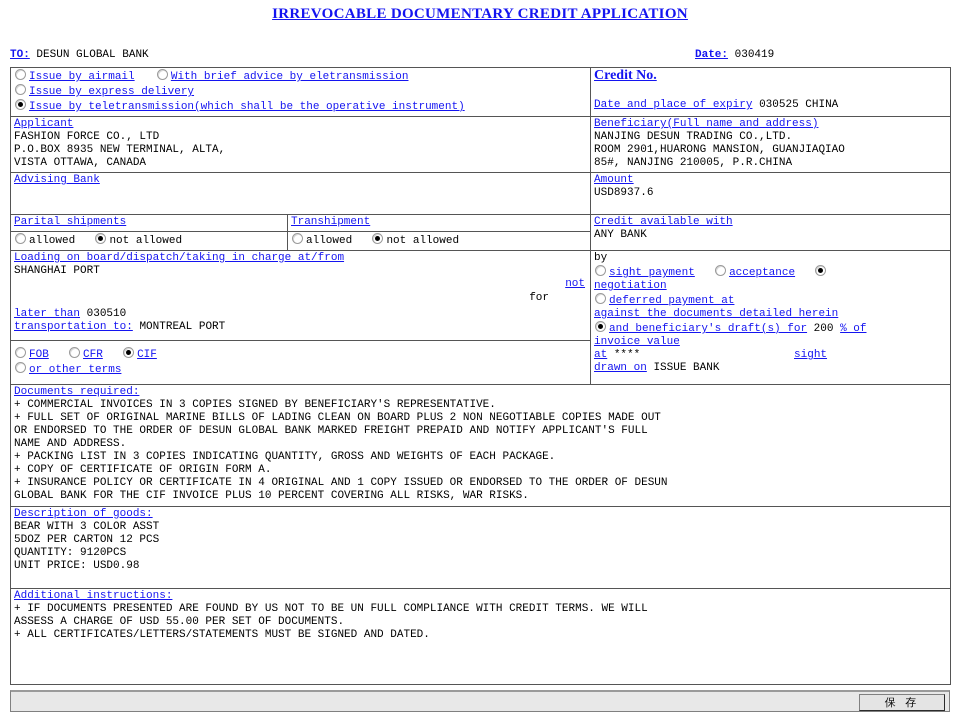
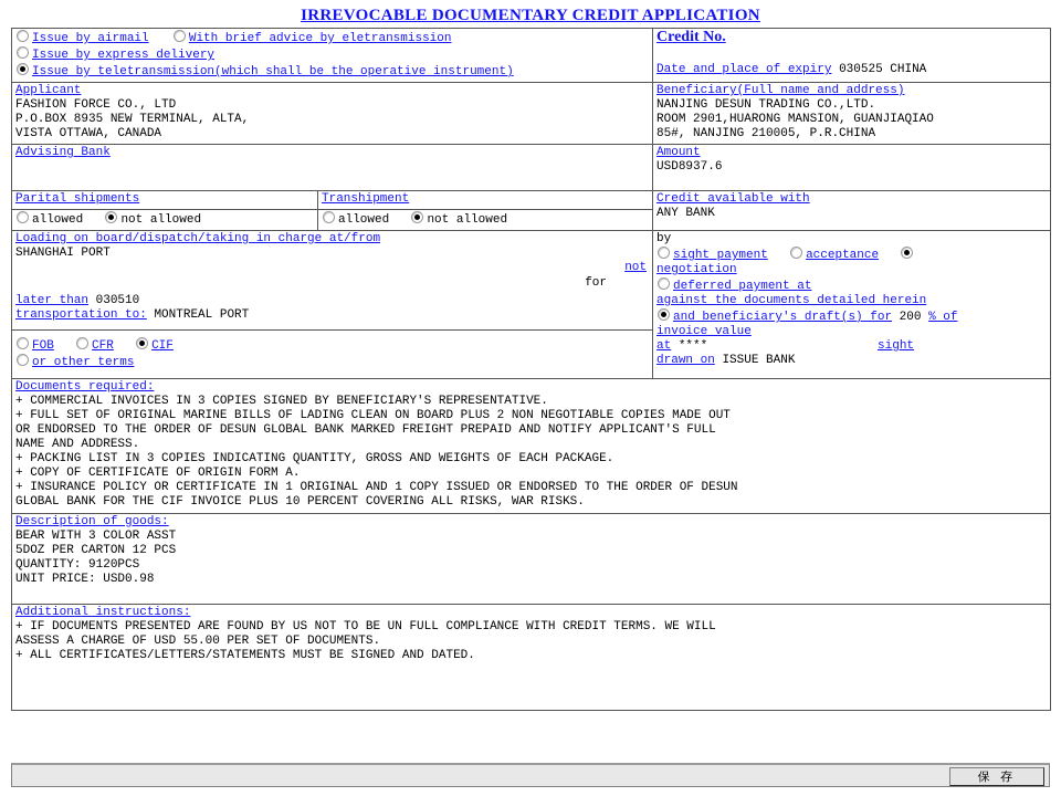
  IRREVOCABLE DOCUMENTARY CREDIT APPLICATION
- TO: DESUN GLOBAL BANK
- Date: 030419
  Issue by airmail With brief advice by eletransmission Issue by express delivery Issue by teletransmission(which shall be the operative instrument)	Credit No. Date and place of expiry 030525 CHINA
  Applicant FASHION FORCE CO., LTD P.O.BOX 8935 NEW TERMINAL, ALTA, VISTA OTTAWA, CANADA	Beneficiary(Full name and address) NANJING DESUN TRADING CO.,LTD. ROOM 2901,HUARONG MANSION, GUANJIAQIAO 85#, NANJING 210005, P.R.CHINA
  Advising Bank	Amount USD8937.6
  Parital shipments	Transhipment	Credit available with ANY BANK
  allowed not allowed	allowed not allowed
  Loading on board/dispatch/taking in charge at/from SHANGHAI PORT not for later than 030510 transportation to: MONTREAL PORT	by sight payment acceptance negotiation deferred payment at against the documents detailed herein and beneficiary's draft(s) for 200 % of invoice value at **** sight drawn on ISSUE BANK
  FOB CFR CIF or other terms
- Documents required: + COMMERCIAL INVOICES IN 3 COPIES SIGNED BY BENEFICIARY'S REPRESENTATIVE. + FULL SET OF ORIGINAL MARINE BILLS OF LADING CLEAN ON BOARD PLUS 2 NON NEGOTIABLE COPIES MADE OUT OR ENDORSED TO THE ORDER OF DESUN GLOBAL BANK MARKED FREIGHT PREPAID AND NOTIFY APPLICANT'S FULL NAME AND ADDRESS. + PACKING LIST IN 3 COPIES INDICATING QUANTITY, GROSS AND WEIGHTS OF EACH PACKAGE. + COPY OF CERTIFICATE OF ORIGIN FORM A. + INSURANCE POLICY OR CERTIFICATE IN 4 ORIGINAL AND 1 COPY ISSUED OR ENDORSED TO THE ORDER OF DESUN GLOBAL BANK FOR THE CIF INVOICE PLUS 10 PERCENT COVERING ALL RISKS, WAR RISKS.
+ Documents required: + COMMERCIAL INVOICES IN 3 COPIES SIGNED BY BENEFICIARY'S REPRESENTATIVE. + FULL SET OF ORIGINAL MARINE BILLS OF LADING CLEAN ON BOARD PLUS 2 NON NEGOTIABLE COPIES MADE OUT OR ENDORSED TO THE ORDER OF DESUN GLOBAL BANK MARKED FREIGHT PREPAID AND NOTIFY APPLICANT'S FULL NAME AND ADDRESS. + PACKING LIST IN 3 COPIES INDICATING QUANTITY, GROSS AND WEIGHTS OF EACH PACKAGE. + COPY OF CERTIFICATE OF ORIGIN FORM A. + INSURANCE POLICY OR CERTIFICATE IN 1 ORIGINAL AND 1 COPY ISSUED OR ENDORSED TO THE ORDER OF DESUN GLOBAL BANK FOR THE CIF INVOICE PLUS 10 PERCENT COVERING ALL RISKS, WAR RISKS.
  Description of goods: BEAR WITH 3 COLOR ASST 5DOZ PER CARTON 12 PCS QUANTITY: 9120PCS UNIT PRICE: USD0.98
  Additional instructions: + IF DOCUMENTS PRESENTED ARE FOUND BY US NOT TO BE UN FULL COMPLIANCE WITH CREDIT TERMS. WE WILL ASSESS A CHARGE OF USD 55.00 PER SET OF DOCUMENTS. + ALL CERTIFICATES/LETTERS/STATEMENTS MUST BE SIGNED AND DATED.
  保 存
